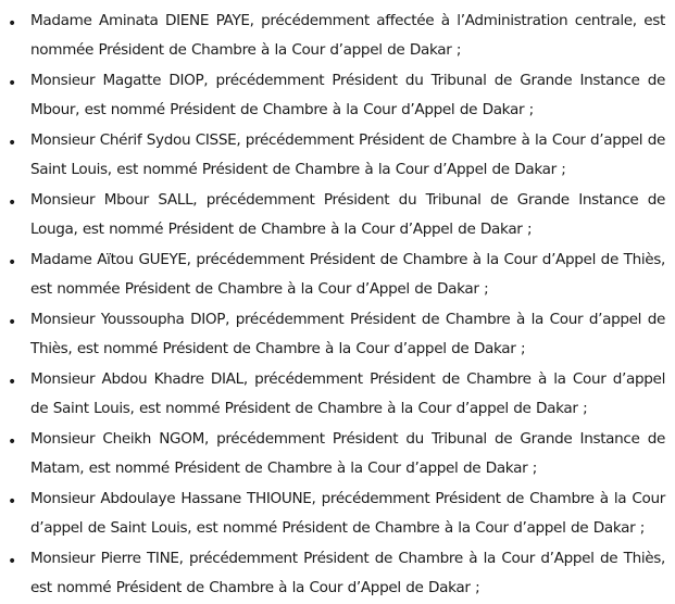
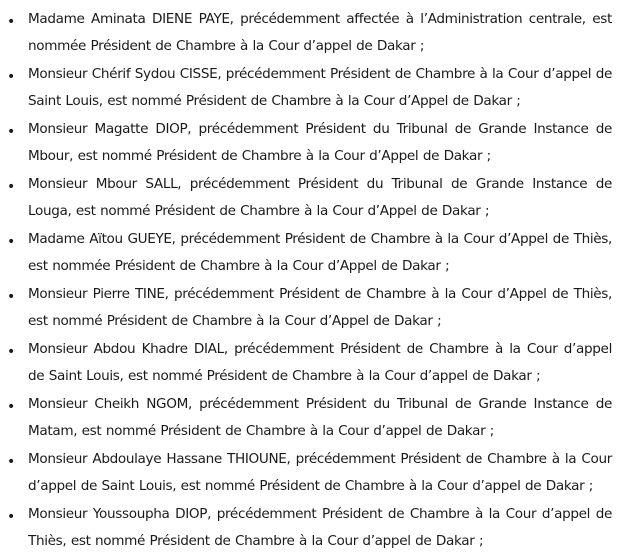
  •
  Madame Aminata DIENE PAYE, précédemment affectée à l’Administration centrale, est nommée Président de Chambre à la Cour d’appel de Dakar ;
  •
- Monsieur Magatte DIOP, précédemment Président du Tribunal de Grande Instance de Mbour, est nommé Président de Chambre à la Cour d’Appel de Dakar ;
+ Monsieur Chérif Sydou CISSE, précédemment Président de Chambre à la Cour d’appel de Saint Louis, est nommé Président de Chambre à la Cour d’Appel de Dakar ;
  •
- Monsieur Chérif Sydou CISSE, précédemment Président de Chambre à la Cour d’appel de Saint Louis, est nommé Président de Chambre à la Cour d’Appel de Dakar ;
+ Monsieur Magatte DIOP, précédemment Président du Tribunal de Grande Instance de Mbour, est nommé Président de Chambre à la Cour d’Appel de Dakar ;
  •
  Monsieur Mbour SALL, précédemment Président du Tribunal de Grande Instance de Louga, est nommé Président de Chambre à la Cour d’Appel de Dakar ;
  •
  Madame Aïtou GUEYE, précédemment Président de Chambre à la Cour d’Appel de Thiès, est nommée Président de Chambre à la Cour d’Appel de Dakar ;
  •
- Monsieur Youssoupha DIOP, précédemment Président de Chambre à la Cour d’appel de Thiès, est nommé Président de Chambre à la Cour d’appel de Dakar ;
+ Monsieur Pierre TINE, précédemment Président de Chambre à la Cour d’Appel de Thiès, est nommé Président de Chambre à la Cour d’Appel de Dakar ;
  •
  Monsieur Abdou Khadre DIAL, précédemment Président de Chambre à la Cour d’appel de Saint Louis, est nommé Président de Chambre à la Cour d’appel de Dakar ;
  •
  Monsieur Cheikh NGOM, précédemment Président du Tribunal de Grande Instance de Matam, est nommé Président de Chambre à la Cour d’appel de Dakar ;
  •
  Monsieur Abdoulaye Hassane THIOUNE, précédemment Président de Chambre à la Cour d’appel de Saint Louis, est nommé Président de Chambre à la Cour d’appel de Dakar ;
  •
- Monsieur Pierre TINE, précédemment Président de Chambre à la Cour d’Appel de Thiès, est nommé Président de Chambre à la Cour d’Appel de Dakar ;
+ Monsieur Youssoupha DIOP, précédemment Président de Chambre à la Cour d’appel de Thiès, est nommé Président de Chambre à la Cour d’appel de Dakar ;
